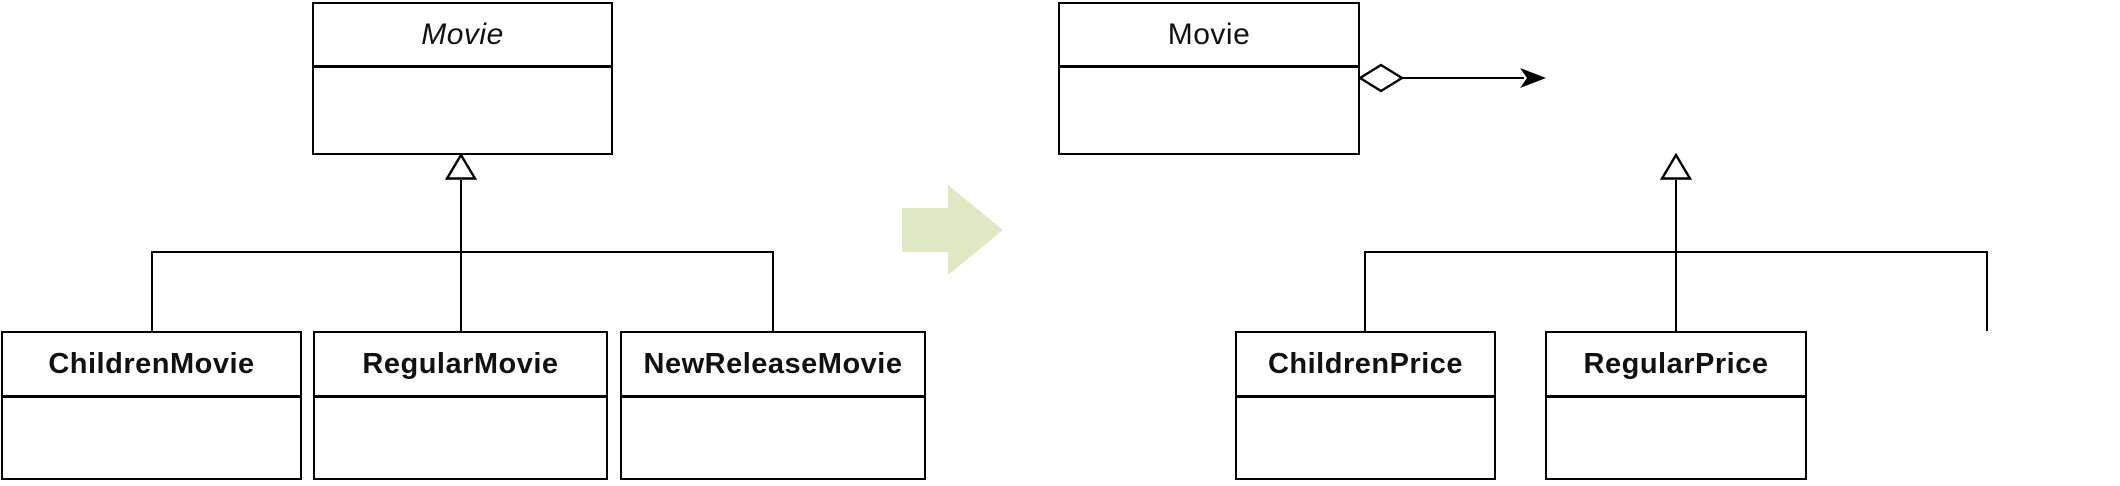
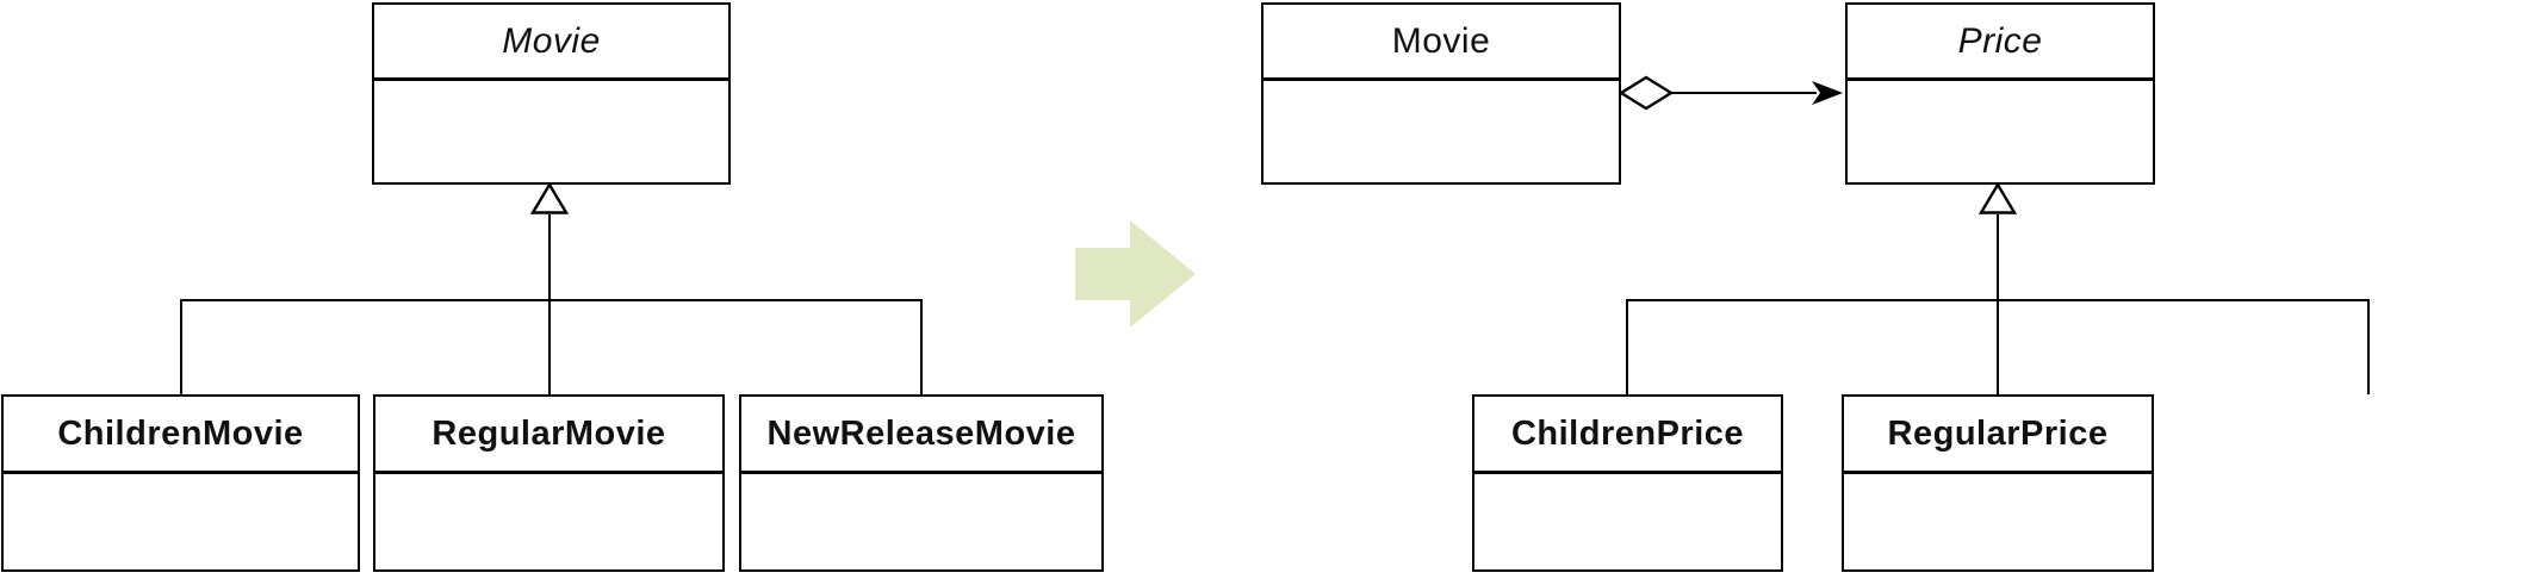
  Movie
  ChildrenMovie
  RegularMovie
  NewReleaseMovie
  Movie
+ Price
  ChildrenPrice
  RegularPrice
